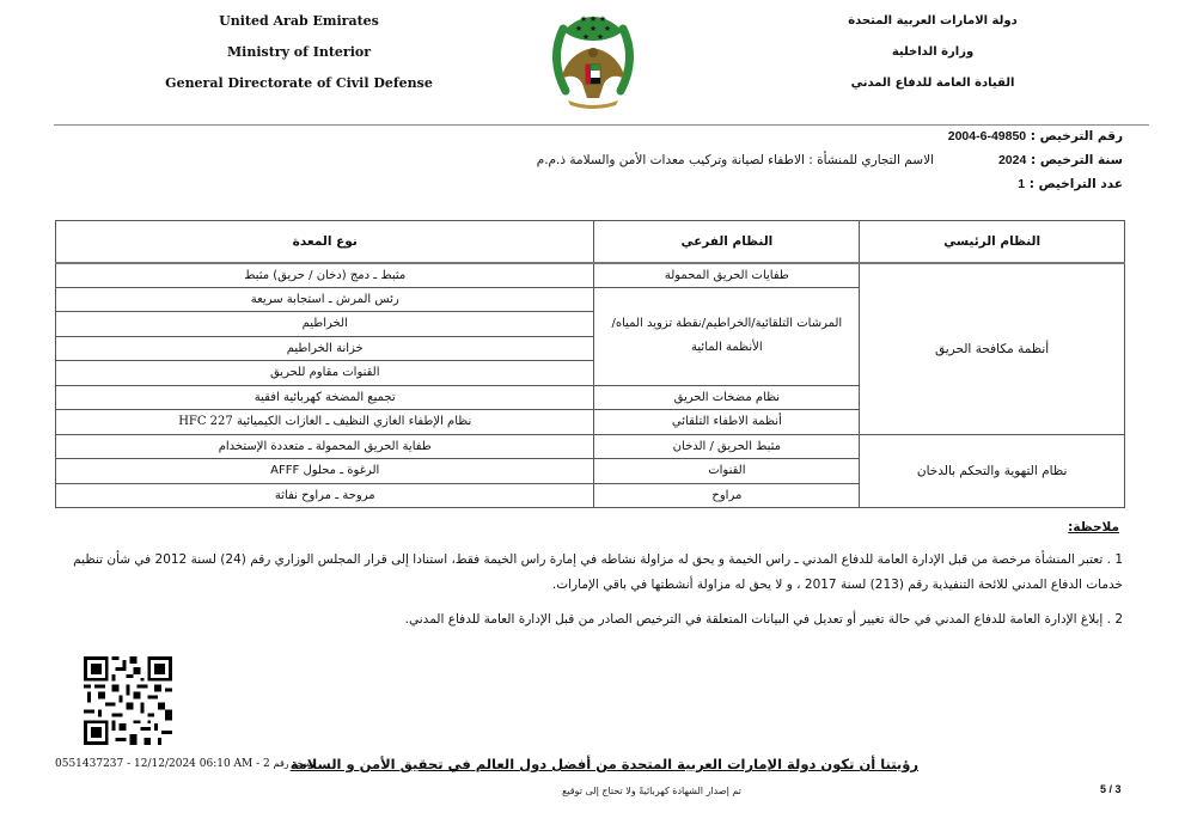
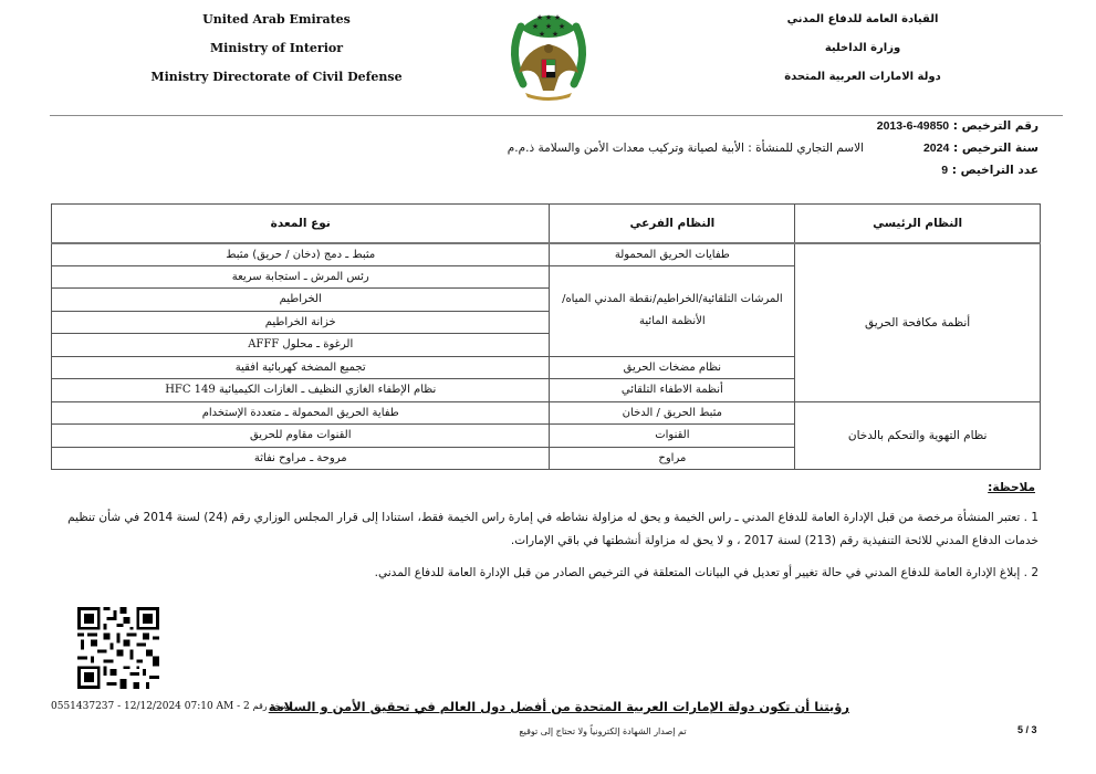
  United Arab Emirates
  Ministry of Interior
- General Directorate of Civil Defense
+ Ministry Directorate of Civil Defense
- دولة الامارات العربية المتحدة
+ القيادة العامة للدفاع المدني
  وزارة الداخلية
- القيادة العامة للدفاع المدني
+ دولة الامارات العربية المتحدة
  ★
  ★
  ★
  ★
  ★
  ★
  ★
  ★
- رقم الترخيص : 49850-6-2004
+ رقم الترخيص : 49850-6-2013
  سنة الترخيص : 2024
- عدد التراخيص : 1
+ عدد التراخيص : 9
- الاسم التجاري للمنشأة : الاطفاء لصيانة وتركيب معدات الأمن والسلامة ذ.م.م
+ الاسم التجاري للمنشأة : الأبية لصيانة وتركيب معدات الأمن والسلامة ذ.م.م
  النظام الرئيسي	النظام الفرعي	نوع المعدة
  أنظمة مكافحة الحريق	طفايات الحريق المحمولة	مثبط ـ دمج (دخان / حريق) مثبط
- المرشات التلقائية/الخراطيم/نقطة تزويد المياه/الأنظمة المائية	رئس المرش ـ استجابة سريعة
+ المرشات التلقائية/الخراطيم/نقطة المدني المياه/الأنظمة المائية	رئس المرش ـ استجابة سريعة
  الخراطيم
  خزانة الخراطيم
- القنوات مقاوم للحريق
+ الرغوة ـ محلول AFFF
  نظام مضخات الحريق	تجميع المضخة كهربائية افقية
- أنظمة الاطفاء التلقائي	نظام الإطفاء الغازي النظيف ـ الغازات الكيميائية HFC 227
+ أنظمة الاطفاء التلقائي	نظام الإطفاء الغازي النظيف ـ الغازات الكيميائية HFC 149
  نظام التهوية والتحكم بالدخان	مثبط الحريق / الدخان	طفاية الحريق المحمولة ـ متعددة الإستخدام
- القنوات	الرغوة ـ محلول AFFF
+ القنوات	القنوات مقاوم للحريق
  مراوح	مروحة ـ مراوح نفاثة
  ملاحظة:
- 1 . تعتبر المنشأة مرخصة من قبل الإدارة العامة للدفاع المدني ـ راس الخيمة و يحق له مزاولة نشاطه في إمارة راس الخيمة فقط، استنادا إلى قرار المجلس الوزاري رقم (24) لسنة 2012 في شأن تنظيم خدمات الدفاع المدني للائحة التنفيذية رقم (213) لسنة 2017 ، و لا يحق له مزاولة أنشطتها في باقي الإمارات.
+ 1 . تعتبر المنشأة مرخصة من قبل الإدارة العامة للدفاع المدني ـ راس الخيمة و يحق له مزاولة نشاطه في إمارة راس الخيمة فقط، استنادا إلى قرار المجلس الوزاري رقم (24) لسنة 2014 في شأن تنظيم خدمات الدفاع المدني للائحة التنفيذية رقم (213) لسنة 2017 ، و لا يحق له مزاولة أنشطتها في باقي الإمارات.
  2 . إبلاغ الإدارة العامة للدفاع المدني في حالة تغيير أو تعديل في البيانات المتعلقة في الترخيص الصادر من قبل الإدارة العامة للدفاع المدني.
- 0551437237 - 12/12/2024 06:10 AM - 2 نسخة رقم
+ 0551437237 - 12/12/2024 07:10 AM - 2 نسخة رقم
  رؤيتنا أن تكون دولة الإمارات العربية المتحدة من أفضل دول العالم في تحقيق الأمن و السلامة
- تم إصدار الشهادة كهربائيةً ولا تحتاج إلى توقيع
+ تم إصدار الشهادة إلكترونياً ولا تحتاج إلى توقيع
  5 / 3
